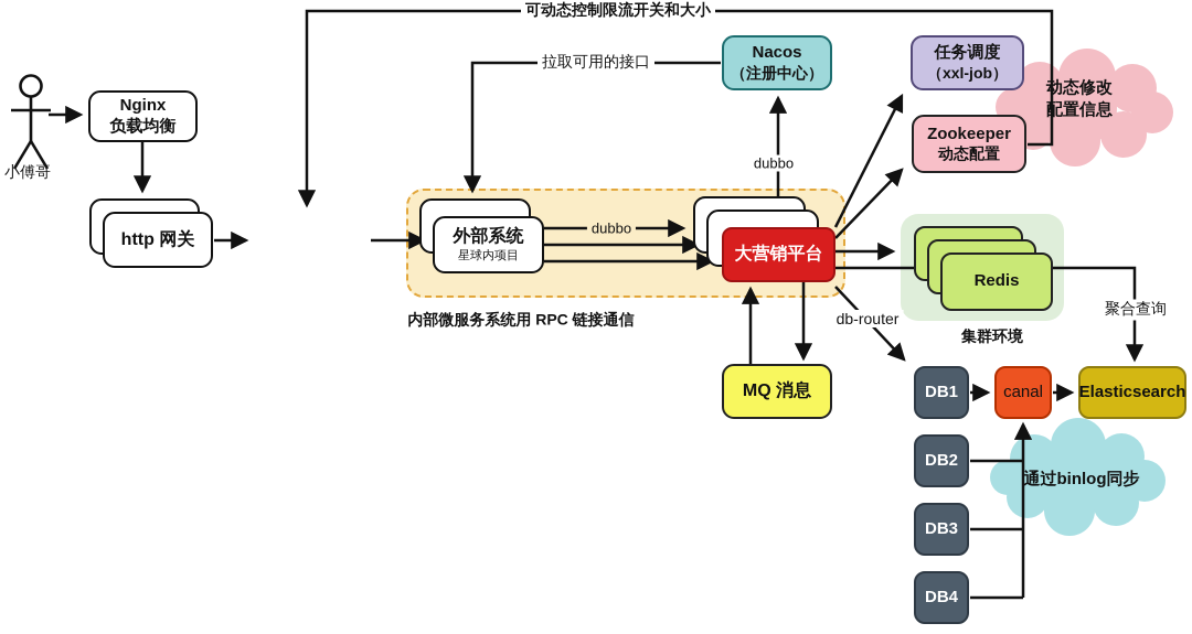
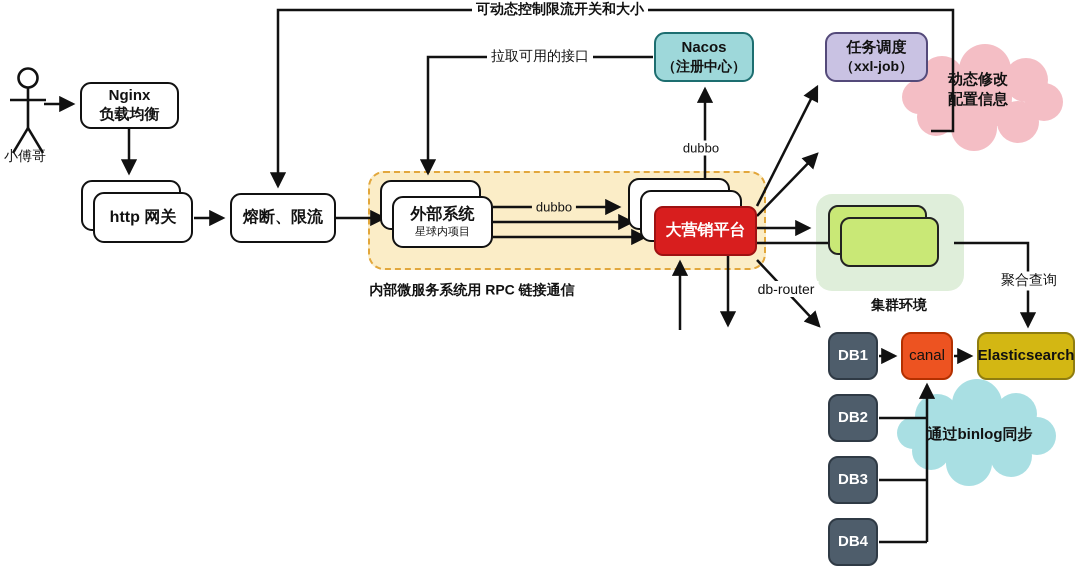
  Nginx
  负载均衡
  http 网关
+ 熔断、限流
  外部系统
  星球内项目
  大营销平台
  Nacos
  （注册中心）
  任务调度
  （xxl-job）
- Zookeeper
- 动态配置
- Redis
- MQ 消息
  DB1
  DB2
  DB3
  DB4
  canal
  Elasticsearch
  可动态控制限流开关和大小
  拉取可用的接口
  dubbo
  dubbo
  db-router
  聚合查询
  集群环境
  内部微服务系统用 RPC 链接通信
  小傅哥
  动态修改
  配置信息
  通过binlog同步
